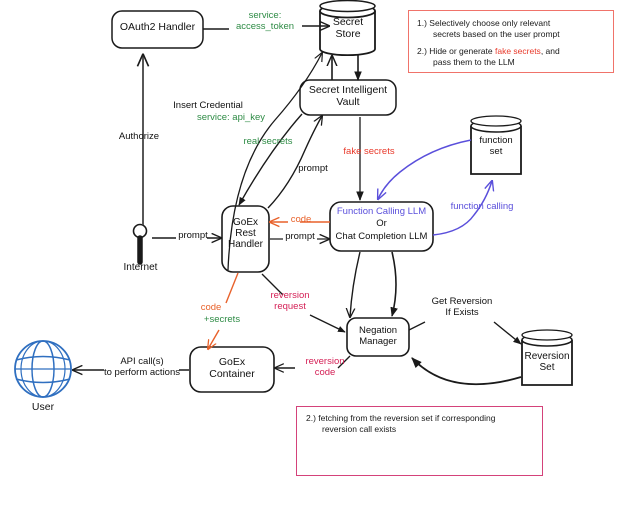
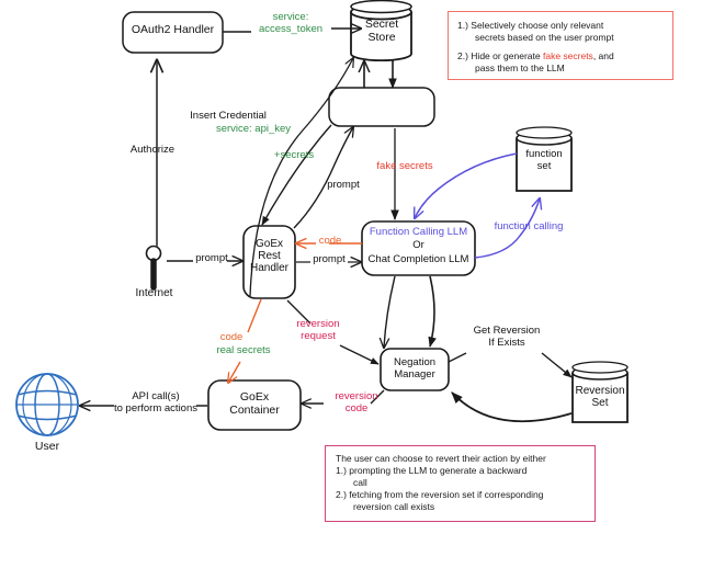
  OAuth2 Handler
  Secret
  Store
- Secret Intelligent
- Vault
  function
  set
  GoEx
  Rest
  Handler
  Function Calling LLM
  Or
  Chat Completion LLM
  Internet
  GoEx
  Container
  Negation
  Manager
  Reversion
  Set
  User
  service:
  access_token
  Insert Credential
  service: api_key
  Authorize
- real secrets
+ +secrets
  fake secrets
  prompt
  prompt
  prompt
  code
  function calling
  code
- +secrets
+ real secrets
  reversion
  request
  reversion
  code
  Get Reversion
  If Exists
  API call(s)
  to perform actions
  1.) Selectively choose only relevant
  secrets based on the user prompt
  2.) Hide or generate fake secrets, and
  pass them to the LLM
+ The user can choose to revert their action by either
+ 1.) prompting the LLM to generate a backward
+ call
  2.) fetching from the reversion set if corresponding
  reversion call exists
